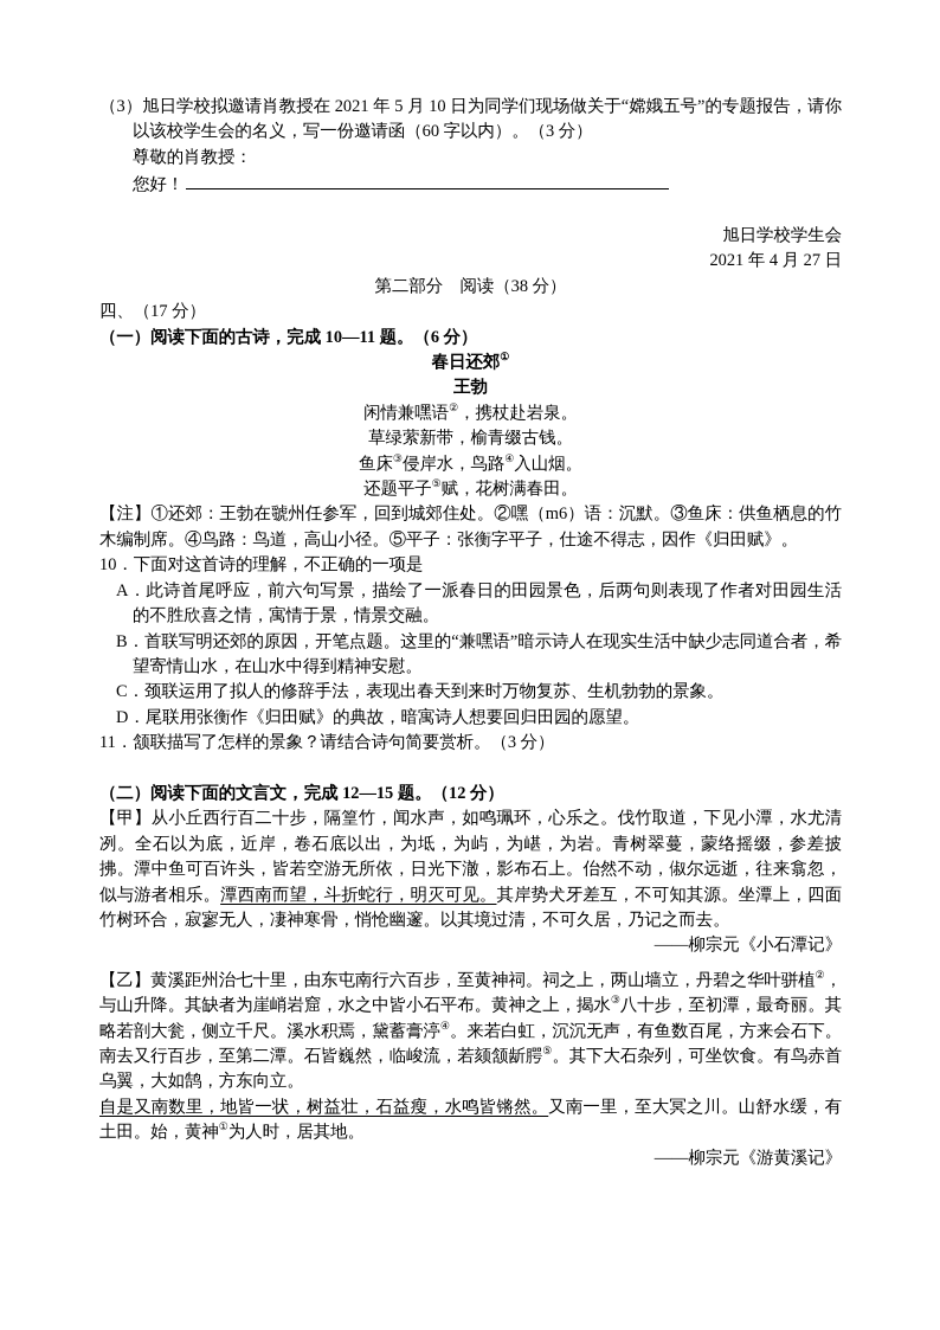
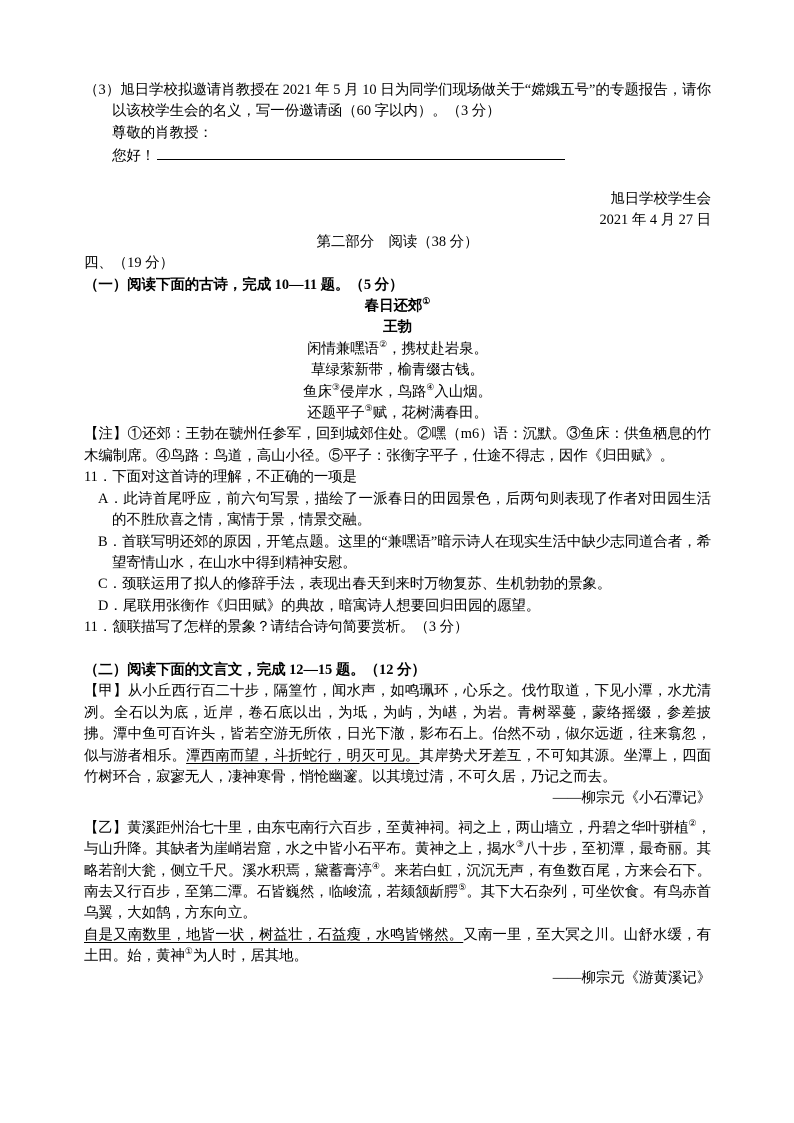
  （3）旭日学校拟邀请肖教授在 2021 年 5 月 10 日为同学们现场做关于“嫦娥五号”的专题报告，请你以该校学生会的名义，写一份邀请函（60 字以内）。（3 分）
  尊敬的肖教授：
  您好！
  旭日学校学生会
  2021 年 4 月 27 日
  第二部分 阅读（38 分）
- 四、（17 分）
+ 四、（19 分）
- （一）阅读下面的古诗，完成 10—11 题。（6 分）
+ （一）阅读下面的古诗，完成 10—11 题。（5 分）
  春日还郊①
  王勃
  闲情兼嘿语②，携杖赴岩泉。
  草绿萦新带，榆青缀古钱。
  鱼床③侵岸水，鸟路④入山烟。
  还题平子⑤赋，花树满春田。
  【注】①还郊：王勃在虢州任参军，回到城郊住处。②嘿（m6）语：沉默。③鱼床：供鱼栖息的竹木编制席。④鸟路：鸟道，高山小径。⑤平子：张衡字平子，仕途不得志，因作《归田赋》。
- 10．下面对这首诗的理解，不正确的一项是
+ 11．下面对这首诗的理解，不正确的一项是
  A．此诗首尾呼应，前六句写景，描绘了一派春日的田园景色，后两句则表现了作者对田园生活的不胜欣喜之情，寓情于景，情景交融。
  B．首联写明还郊的原因，开笔点题。这里的“兼嘿语”暗示诗人在现实生活中缺少志同道合者，希望寄情山水，在山水中得到精神安慰。
  C．颈联运用了拟人的修辞手法，表现出春天到来时万物复苏、生机勃勃的景象。
  D．尾联用张衡作《归田赋》的典故，暗寓诗人想要回归田园的愿望。
  11．颔联描写了怎样的景象？请结合诗句简要赏析。（3 分）
  （二）阅读下面的文言文，完成 12—15 题。（12 分）
  【甲】从小丘西行百二十步，隔篁竹，闻水声，如鸣珮环，心乐之。伐竹取道，下见小潭，水尤清冽。全石以为底，近岸，卷石底以出，为坻，为屿，为嵁，为岩。青树翠蔓，蒙络摇缀，参差披拂。潭中鱼可百许头，皆若空游无所依，日光下澈，影布石上。佁然不动，俶尔远逝，往来翕忽，似与游者相乐。潭西南而望，斗折蛇行，明灭可见。其岸势犬牙差互，不可知其源。坐潭上，四面竹树环合，寂寥无人，凄神寒骨，悄怆幽邃。以其境过清，不可久居，乃记之而去。
  ——柳宗元《小石潭记》
  【乙】黄溪距州治七十里，由东屯南行六百步，至黄神祠。祠之上，两山墙立，丹碧之华叶骈植②，与山升降。其缺者为崖峭岩窟，水之中皆小石平布。黄神之上，揭水③八十步，至初潭，最奇丽。其略若剖大瓮，侧立千尺。溪水积焉，黛蓄膏渟④。来若白虹，沉沉无声，有鱼数百尾，方来会石下。南去又行百步，至第二潭。石皆巍然，临峻流，若颏颔龂腭⑤。其下大石杂列，可坐饮食。有鸟赤首乌翼，大如鹄，方东向立。
  自是又南数里，地皆一状，树益壮，石益瘦，水鸣皆锵然。又南一里，至大冥之川。山舒水缓，有土田。始，黄神①为人时，居其地。
  ——柳宗元《游黄溪记》
